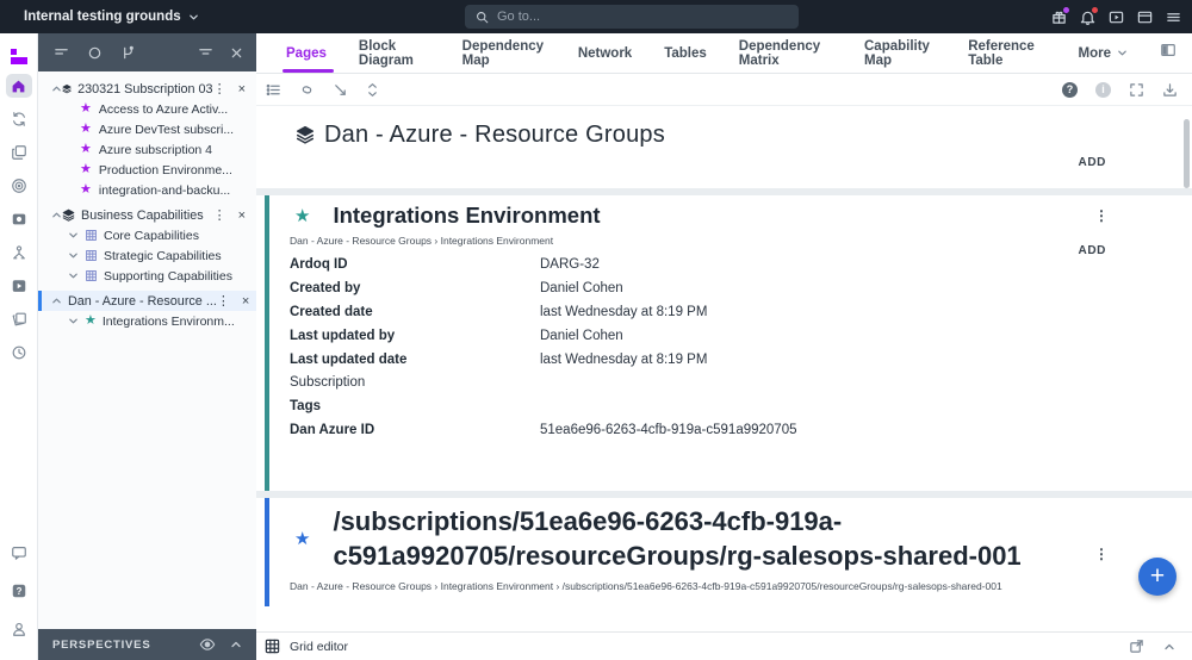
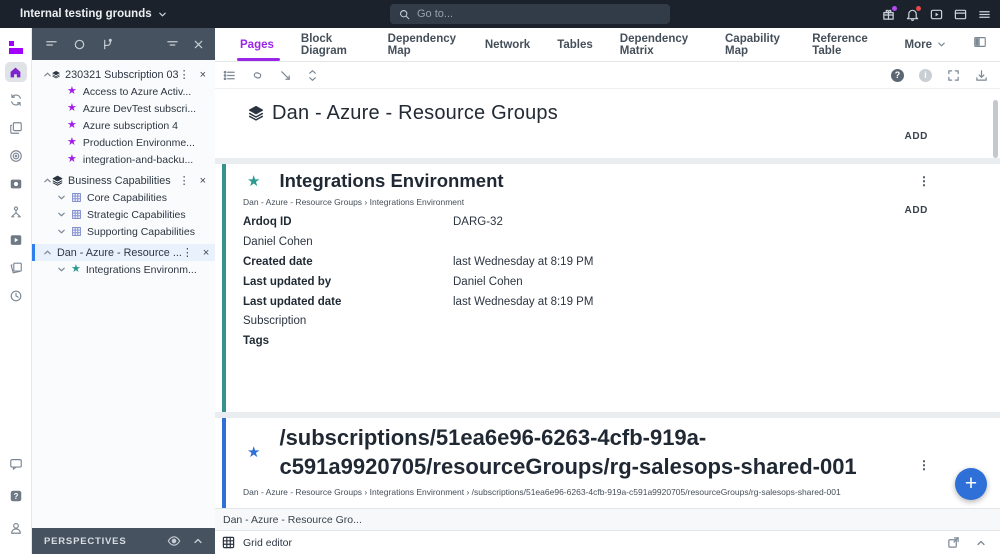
  Internal testing grounds
  Go to...
  ?
  230321 Subscription 03
  ⋮
  ×
  ★
  Access to Azure Activ...
  ★
  Azure DevTest subscri...
  ★
  Azure subscription 4
  ★
  Production Environme...
  ★
  integration-and-backu...
  Business Capabilities
  ⋮
  ×
  Core Capabilities
  Strategic Capabilities
  Supporting Capabilities
  Dan - Azure - Resource ...
  ⋮
  ×
  ★
  Integrations Environm...
  PERSPECTIVES
  Pages
  Block Diagram
  Dependency Map
  Network
  Tables
  Dependency Matrix
  Capability Map
  Reference Table
  More
  ?
  i
  Dan - Azure - Resource Groups
  ADD
  ★
  Integrations Environment
  ⋮
  Dan - Azure - Resource Groups › Integrations Environment
  ADD
  Ardoq ID
  DARG-32
- Created by
  Daniel Cohen
  Created date
  last Wednesday at 8:19 PM
  Last updated by
  Daniel Cohen
  Last updated date
  last Wednesday at 8:19 PM
  Subscription
  Tags
- Dan Azure ID
- 51ea6e96-6263-4cfb-919a-c591a9920705
  ★
  /subscriptions/51ea6e96-6263-4cfb-919a-c591a9920705/resourceGroups/rg-salesops-shared-001
  ⋮
  Dan - Azure - Resource Groups › Integrations Environment › /subscriptions/51ea6e96-6263-4cfb-919a-c591a9920705/resourceGroups/rg-salesops-shared-001
+ Dan - Azure - Resource Gro...
  Grid editor
  +
